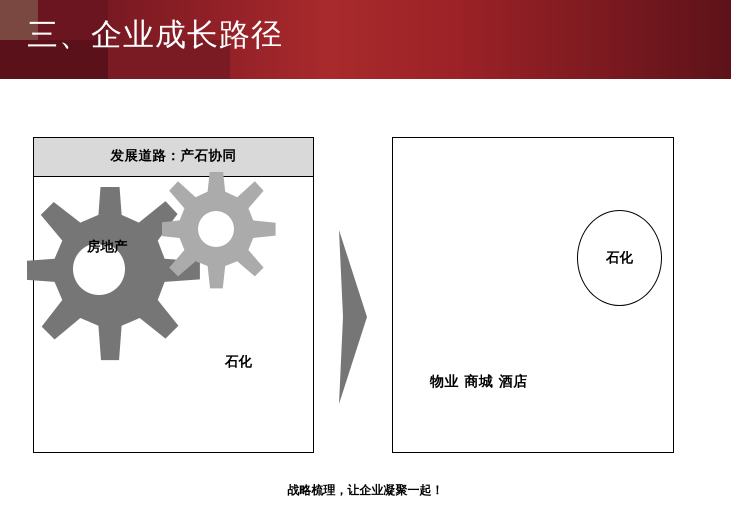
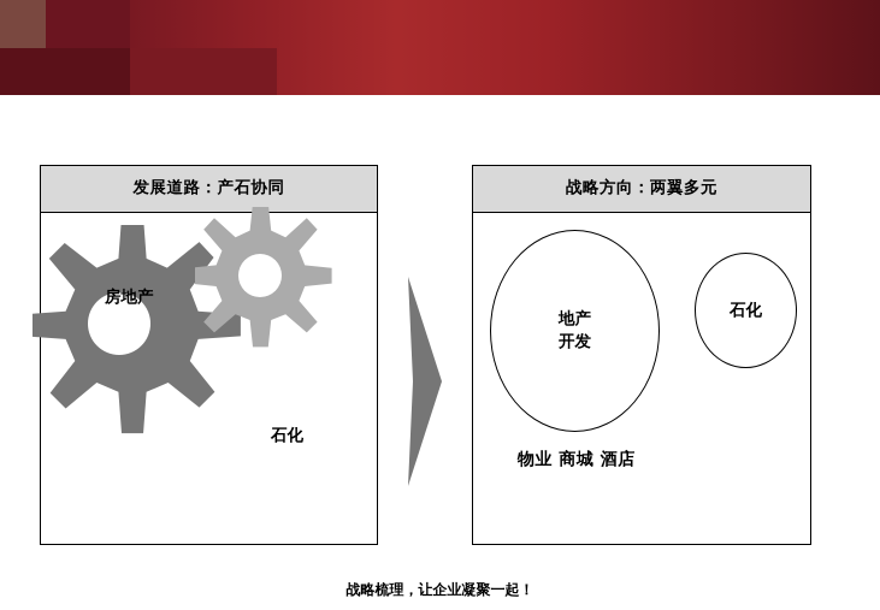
- 三、企业成长路径
  发展道路：产石协同
  房地产
  石化
+ 战略方向：两翼多元
+ 地产
+ 开发
  石化
  物业 商城 酒店
  战略梳理，让企业凝聚一起！
